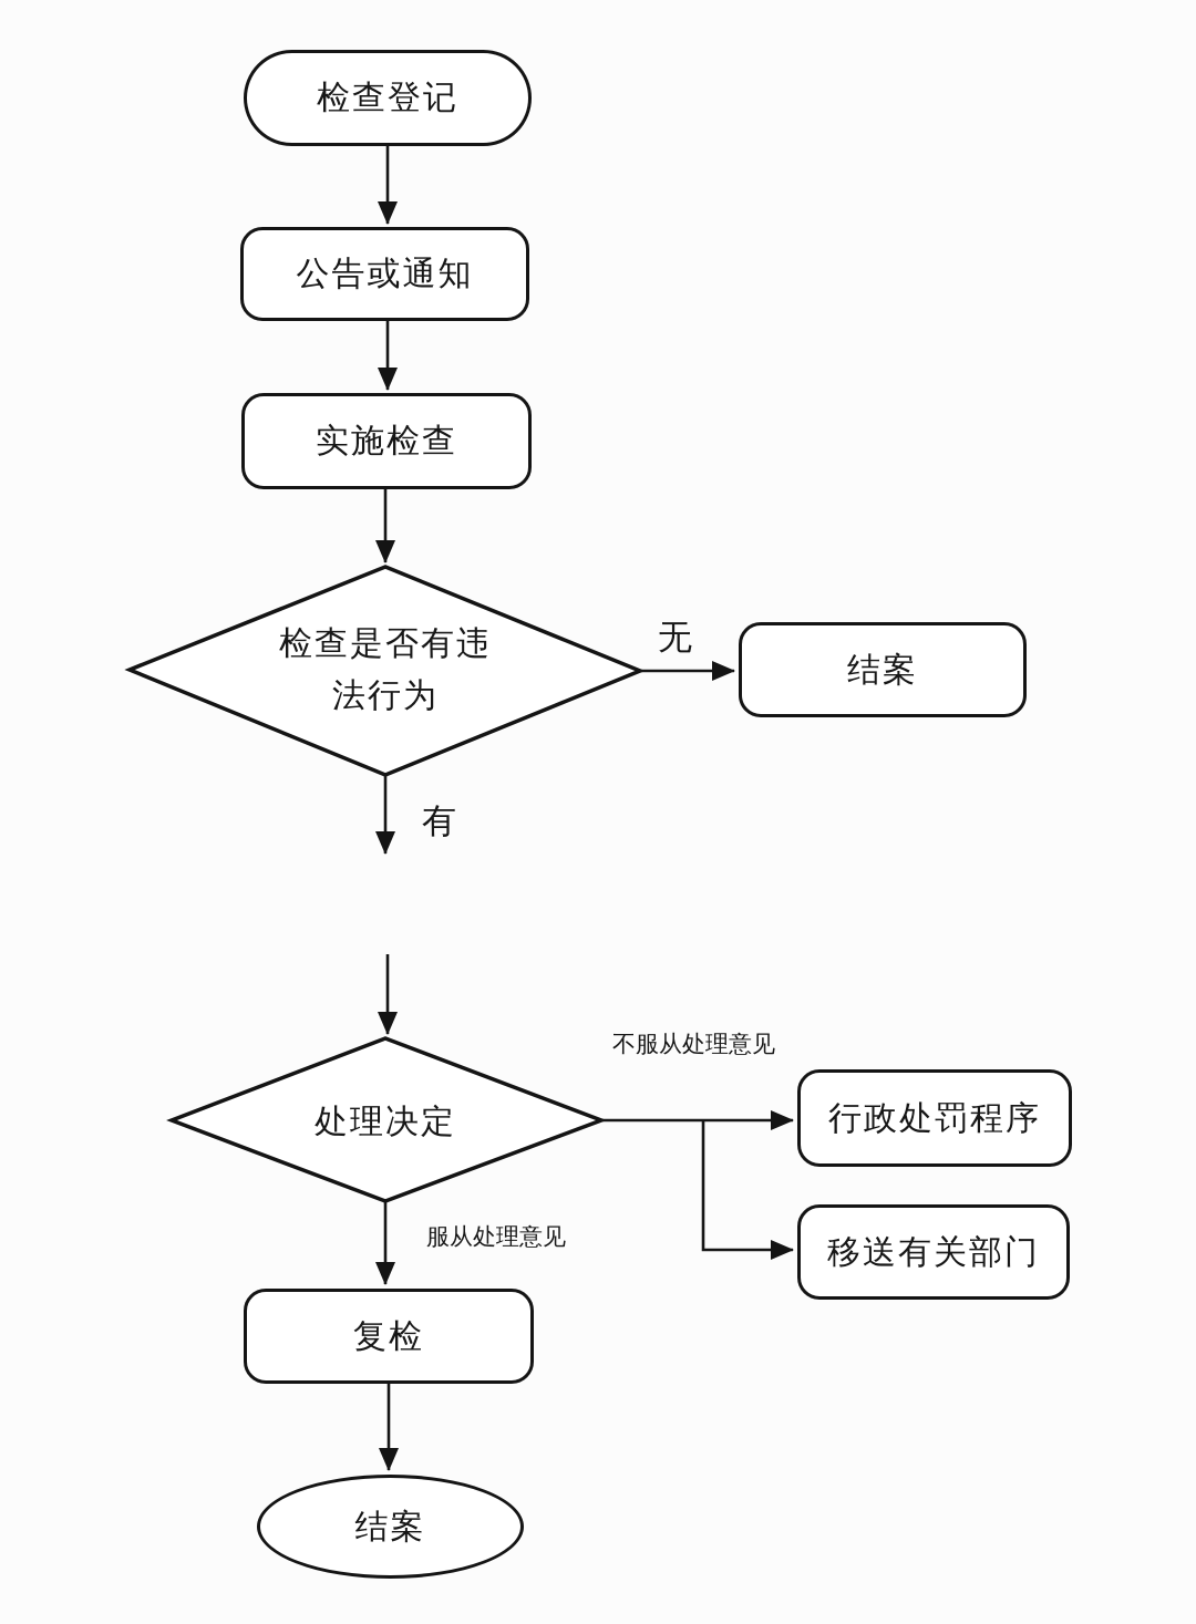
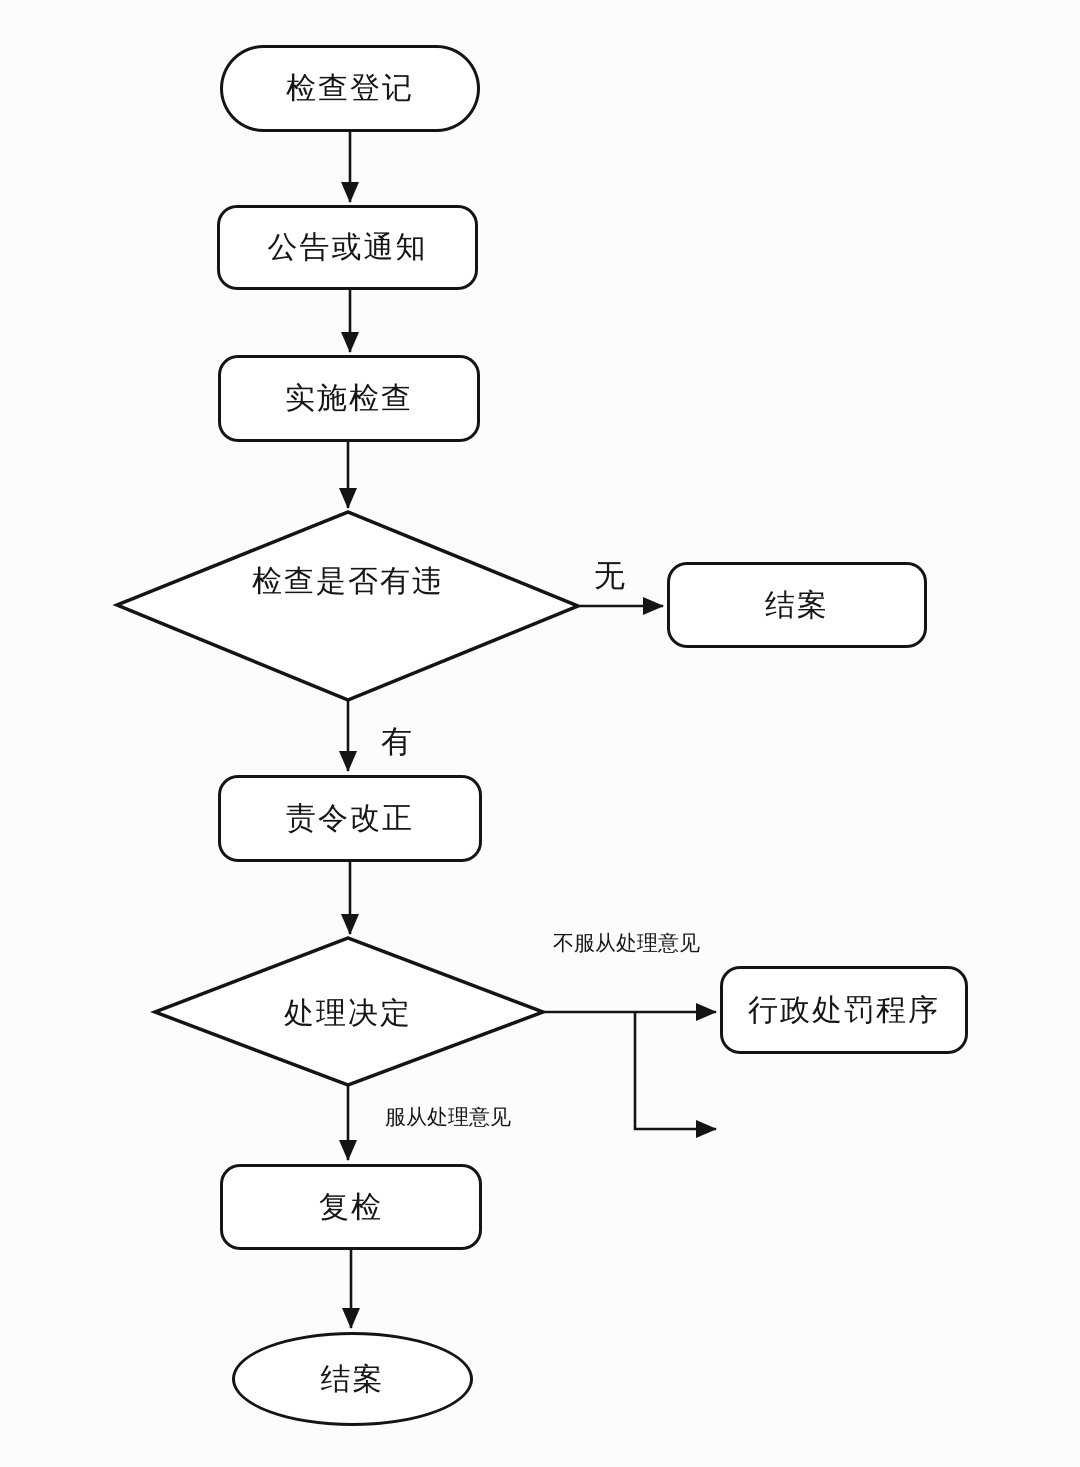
  检查登记
  公告或通知
  实施检查
  检查是否有违
- 法行为
  结案
+ 责令改正
  处理决定
  行政处罚程序
- 移送有关部门
  复检
  结案
  无
  有
  不服从处理意见
  服从处理意见
